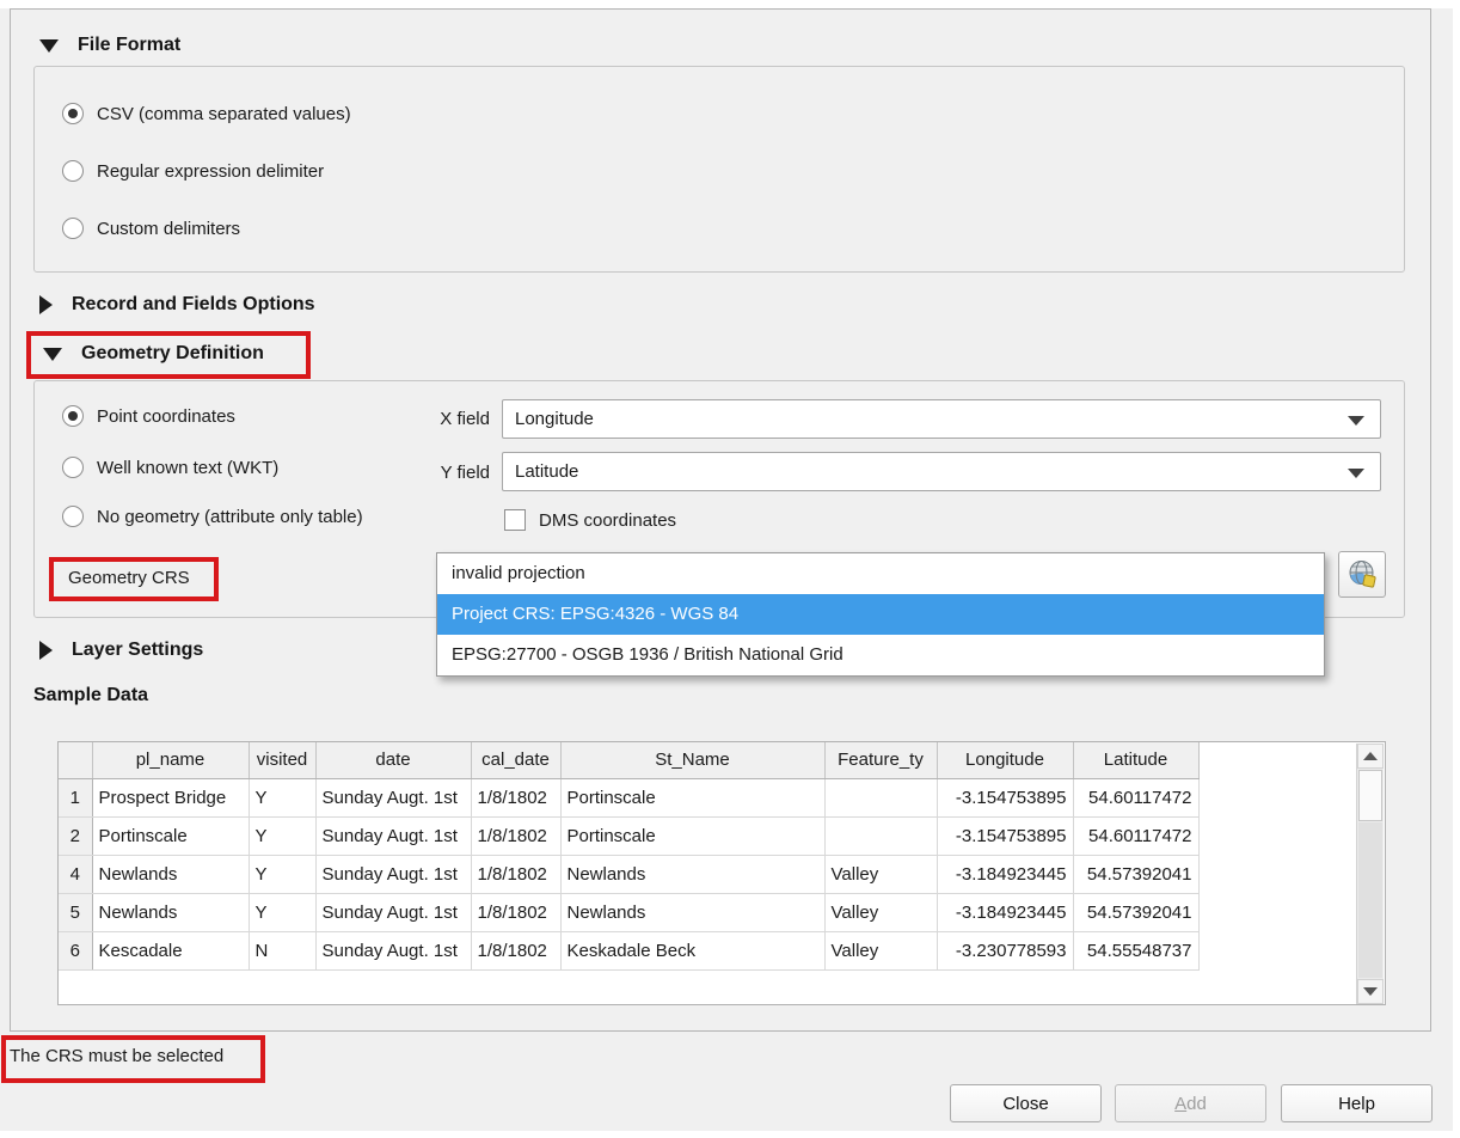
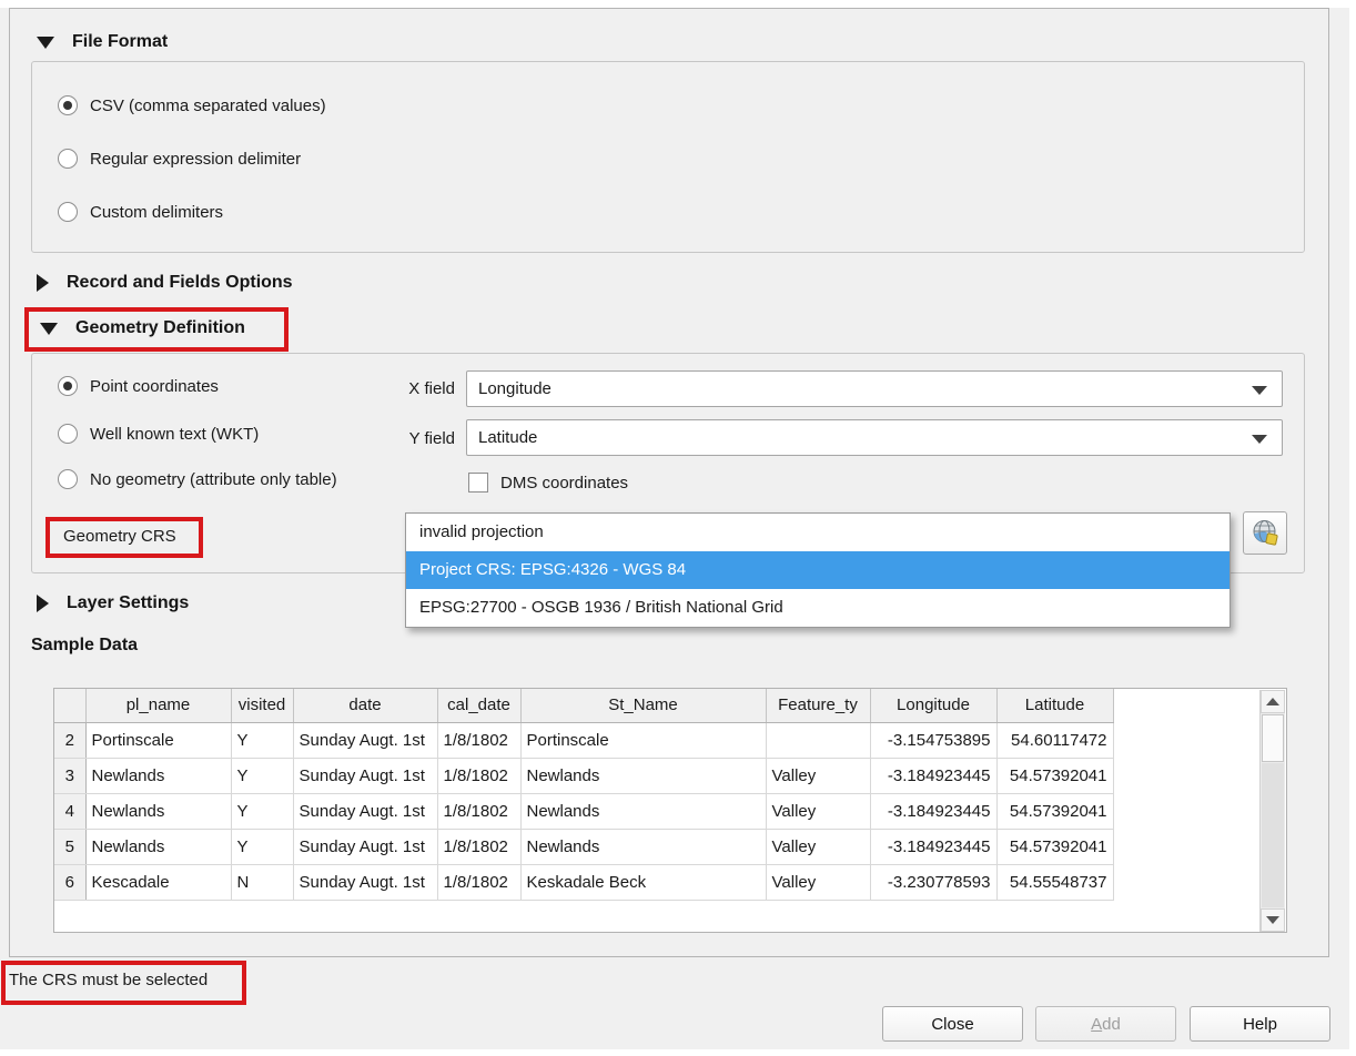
  File Format
  CSV (comma separated values)
  Regular expression delimiter
  Custom delimiters
  Record and Fields Options
  Geometry Definition
  Point coordinates
  Well known text (WKT)
  No geometry (attribute only table)
  X field
  Longitude
  Y field
  Latitude
  DMS coordinates
  Geometry CRS
  invalid projection
  Project CRS: EPSG:4326 - WGS 84
  EPSG:27700 - OSGB 1936 / British National Grid
  Layer Settings
  Sample Data
  	pl_name	visited	date	cal_date	St_Name	Feature_ty	Longitude	Latitude
- 1	Prospect Bridge	Y	Sunday Augt. 1st	1/8/1802	Portinscale		-3.154753895	54.60117472
  2	Portinscale	Y	Sunday Augt. 1st	1/8/1802	Portinscale		-3.154753895	54.60117472
+ 3	Newlands	Y	Sunday Augt. 1st	1/8/1802	Newlands	Valley	-3.184923445	54.57392041
  4	Newlands	Y	Sunday Augt. 1st	1/8/1802	Newlands	Valley	-3.184923445	54.57392041
  5	Newlands	Y	Sunday Augt. 1st	1/8/1802	Newlands	Valley	-3.184923445	54.57392041
  6	Kescadale	N	Sunday Augt. 1st	1/8/1802	Keskadale Beck	Valley	-3.230778593	54.55548737
  The CRS must be selected
  Close
  A
  dd
  Help
